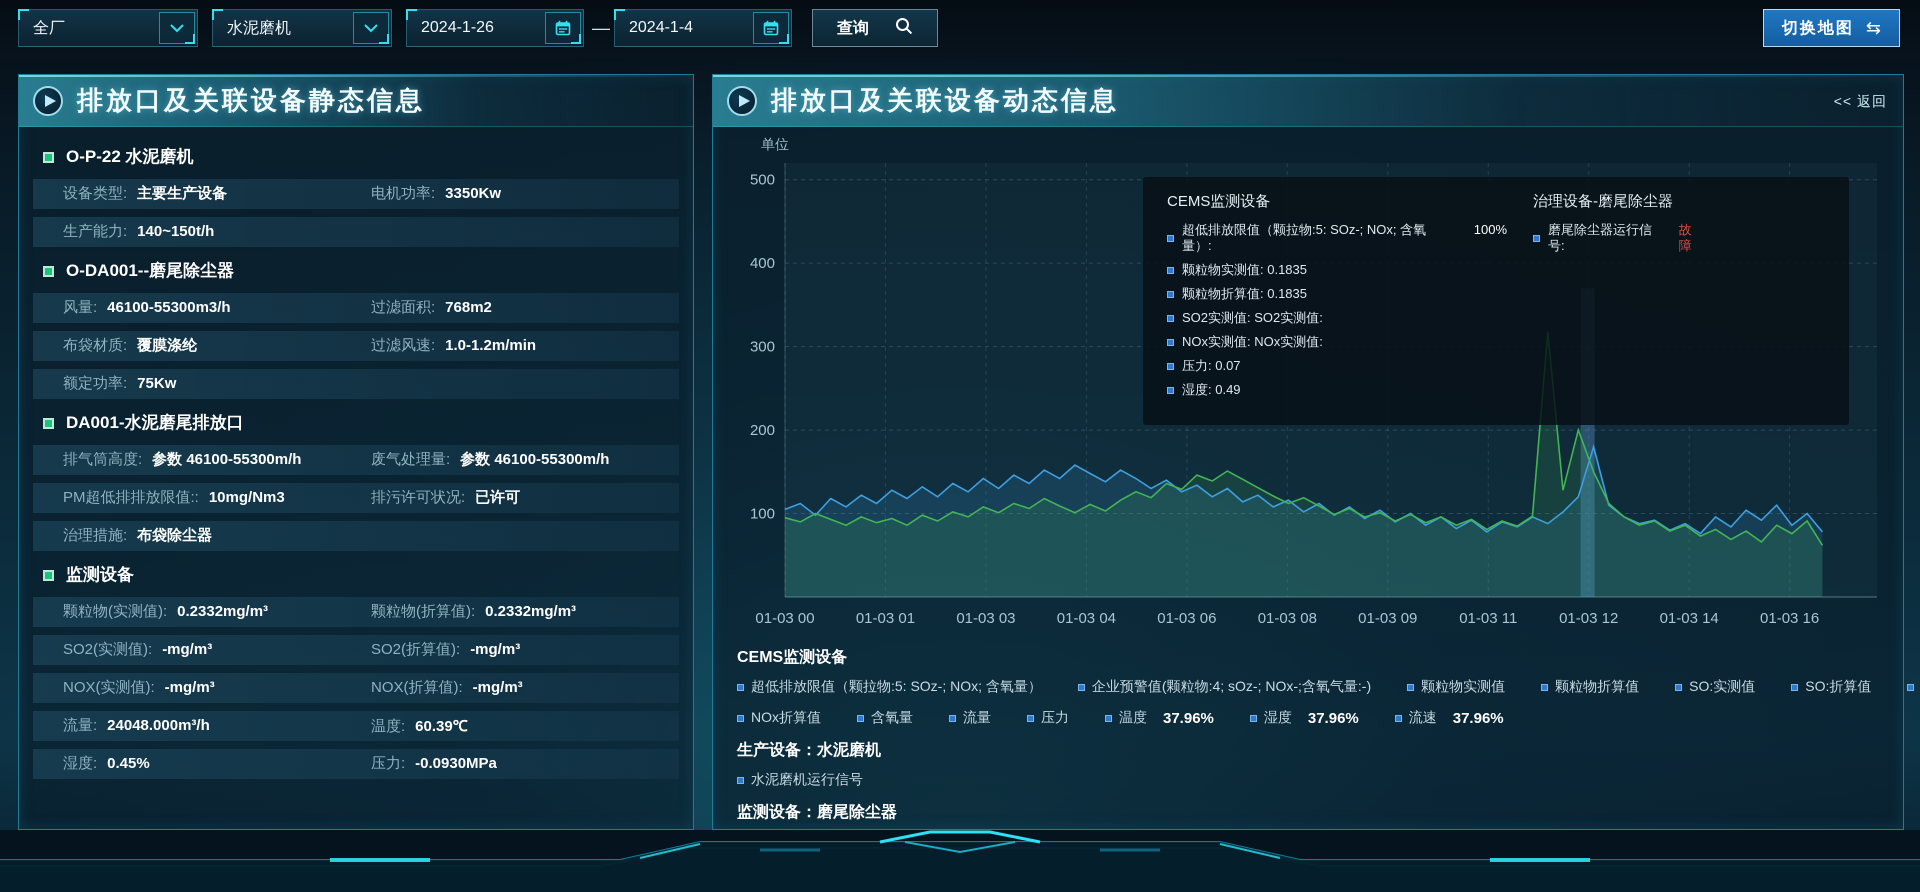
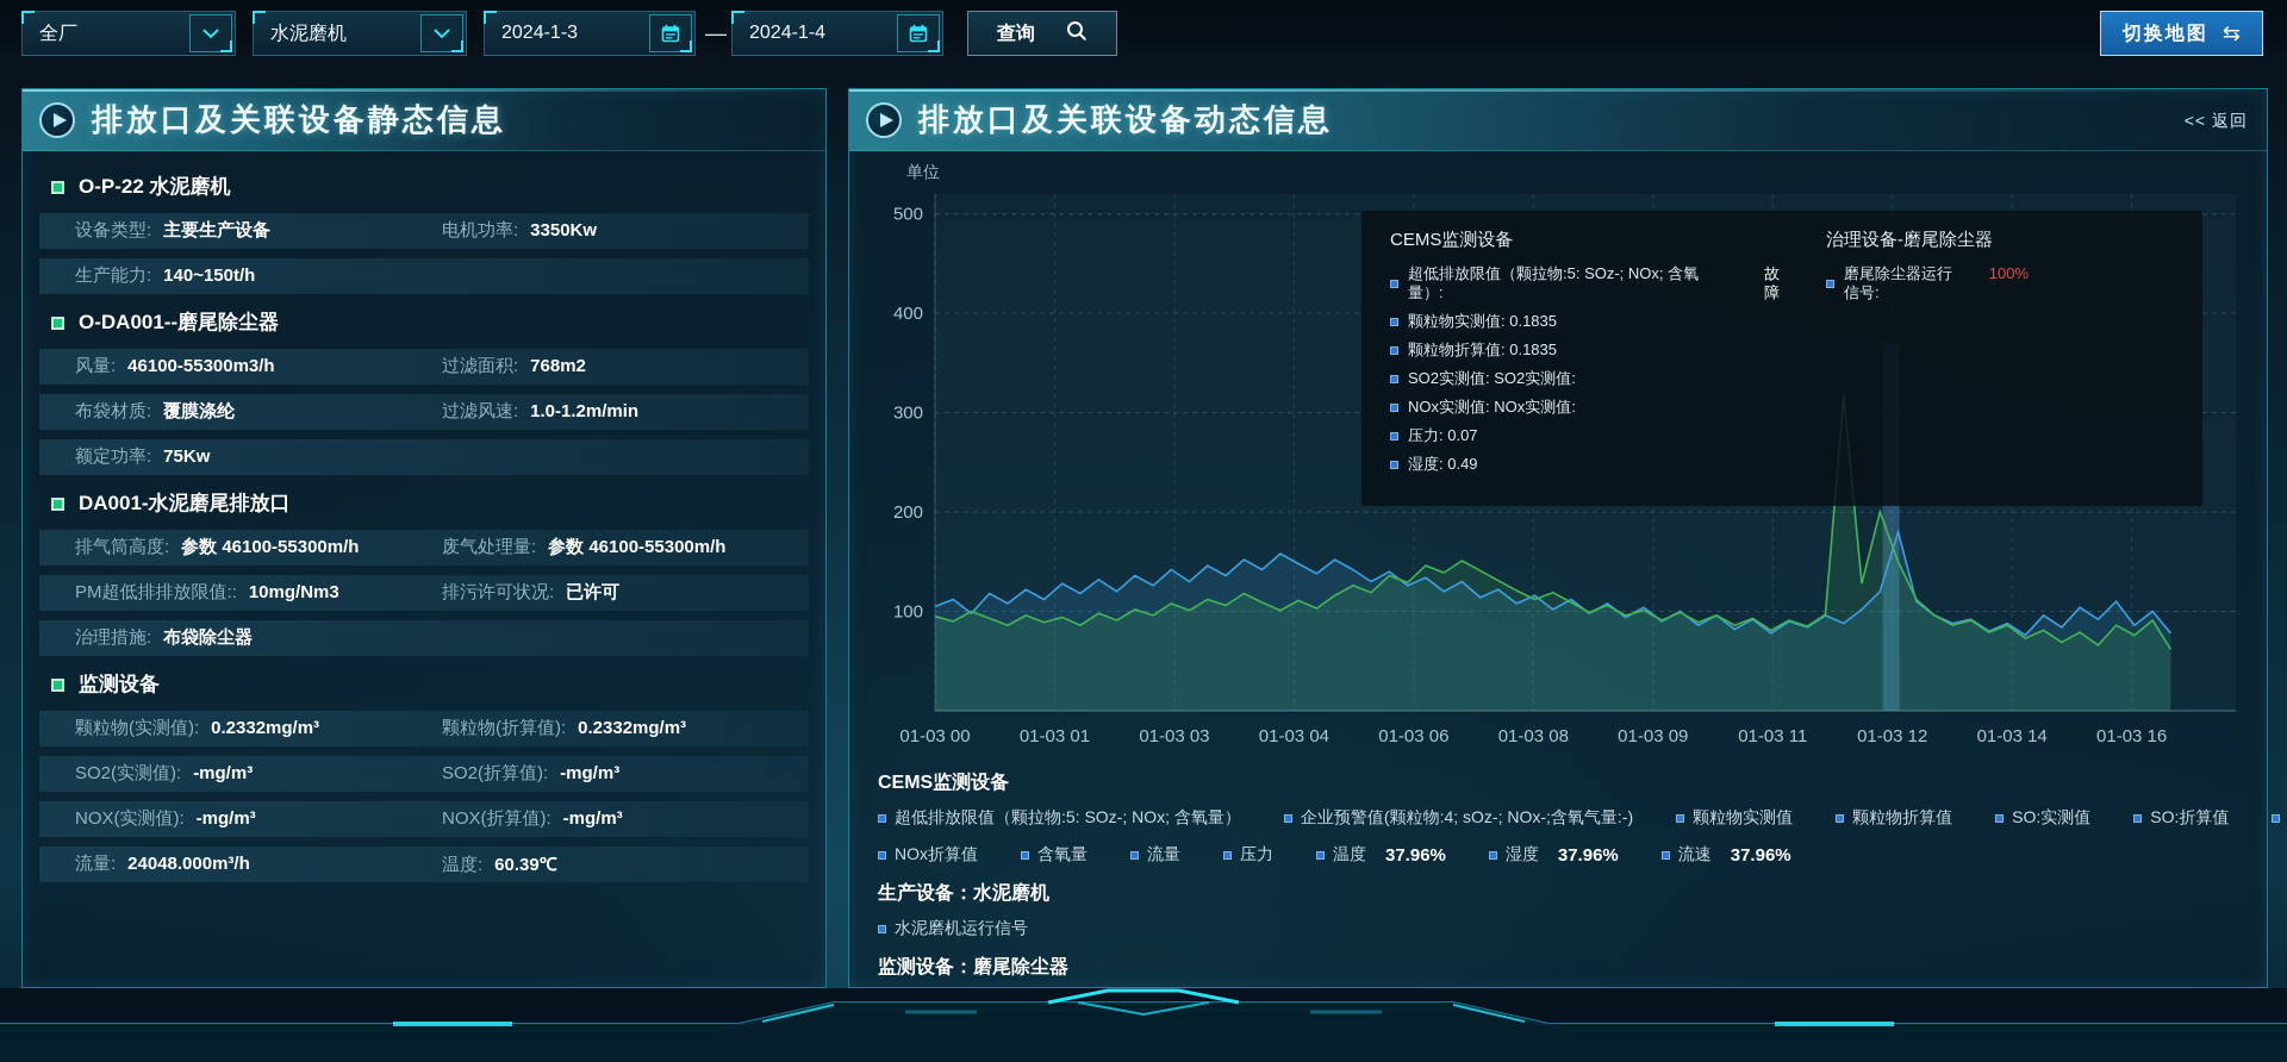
  全厂
  水泥磨机
- 2024-1-26
+ 2024-1-3
  —
  2024-1-4
  查询
  切换地图
  ⇆
  排放口及关联设备静态信息
  O-P-22 水泥磨机
  设备类型:
  主要生产设备
  电机功率:
  3350Kw
  生产能力:
  140~150t/h
  O-DA001--磨尾除尘器
  风量:
  46100-55300m3/h
  过滤面积:
  768m2
  布袋材质:
  覆膜涤纶
  过滤风速:
  1.0-1.2m/min
  额定功率:
  75Kw
  DA001-水泥磨尾排放口
  排气筒高度:
  参数 46100-55300m/h
  废气处理量:
  参数 46100-55300m/h
  PM超低排排放限值::
  10mg/Nm3
  排污许可状况:
  已许可
  治理措施:
  布袋除尘器
  监测设备
  颗粒物(实测值):
  0.2332mg/m³
  颗粒物(折算值):
  0.2332mg/m³
  SO2(实测值):
  -mg/m³
  SO2(折算值):
  -mg/m³
  NOX(实测值):
  -mg/m³
  NOX(折算值):
  -mg/m³
  流量:
  24048.000m³/h
  温度:
  60.39℃
- 湿度:
- 0.45%
- 压力:
- -0.0930MPa
  排放口及关联设备动态信息
  << 返回
  100
  200
  300
  400
  500
  01-03 00
  01-03 01
  01-03 03
  01-03 04
  01-03 06
  01-03 08
  01-03 09
  01-03 11
  01-03 12
  01-03 14
  01-03 16
  单位
  CEMS监测设备
  超低排放限值（颗拉物:5: SOz-; NOx; 含氧量）:
- 100%
+ 故障
  颗粒物实测值: 0.1835
  颗粒物折算值: 0.1835
  SO2实测值: SO2实测值:
  NOx实测值: NOx实测值:
  压力: 0.07
  湿度: 0.49
  治理设备-磨尾除尘器
  磨尾除尘器运行信号:
- 故障
+ 100%
  CEMS监测设备
  超低排放限值（颗拉物:5: SOz-; NOx; 含氧量）
  企业预警值(颗粒物:4; sOz-; NOx-;含氧气量:-)
  颗粒物实测值
  颗粒物折算值
  SO:实测值
  SO:折算值
  NOx折算值
  含氧量
  流量
  压力
  温度
  37.96%
  湿度
  37.96%
  流速
  37.96%
  生产设备：水泥磨机
  水泥磨机运行信号
  监测设备：磨尾除尘器
